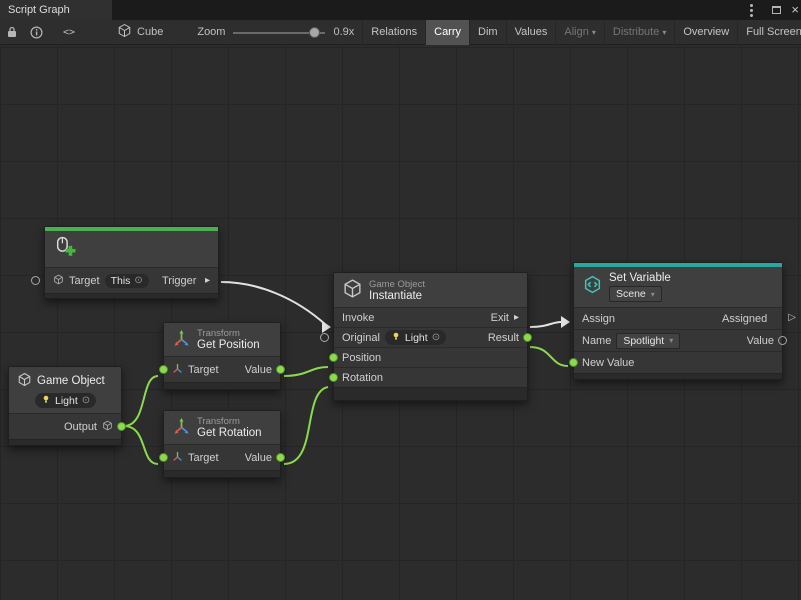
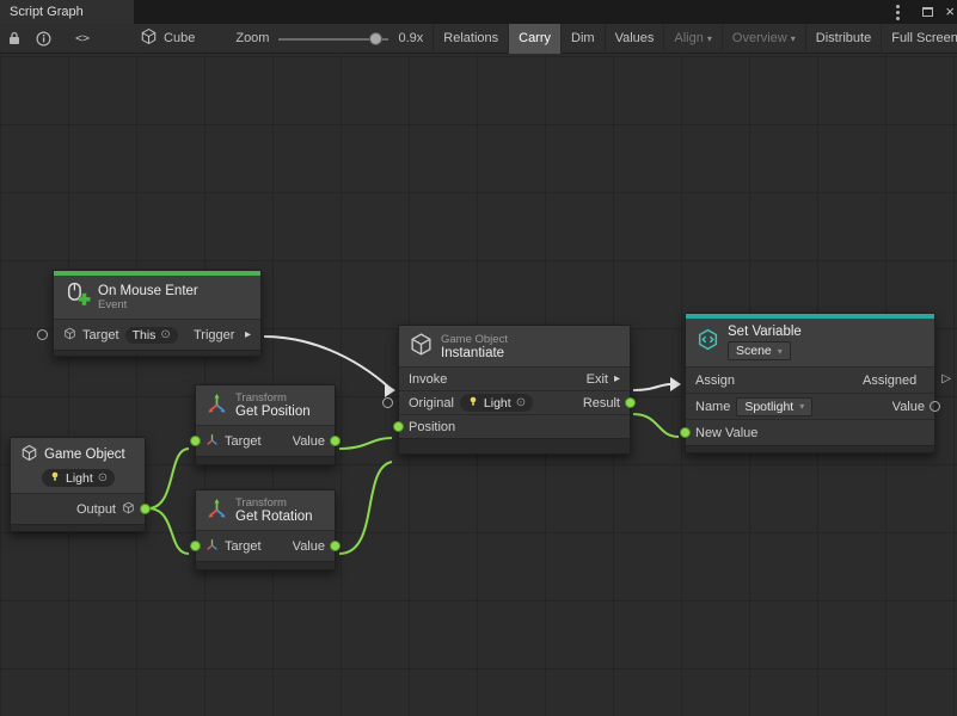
  Script Graph
  ×
  <>
  Cube
  Zoom
  0.9x
  Relations
  Carry
  Dim
  Values
  Align
  ▾
- Distribute
+ Overview
  ▾
- Overview
+ Distribute
  Full Screen
+ On Mouse Enter
+ Event
  Target
  This
  ⊙
  Trigger
  ▸
  Game Object
  Light
  ⊙
  Output
  Transform
  Get Position
  Target
  Value
  Transform
  Get Rotation
  Target
  Value
  Game Object
  Instantiate
  Invoke
  Exit
  ▸
  Original
  Light
  ⊙
  Result
  Position
- Rotation
  Set Variable
  Scene
  ▾
  Assign
  Assigned
  ▷
  Name
  Spotlight
  ▾
  Value
  New Value
